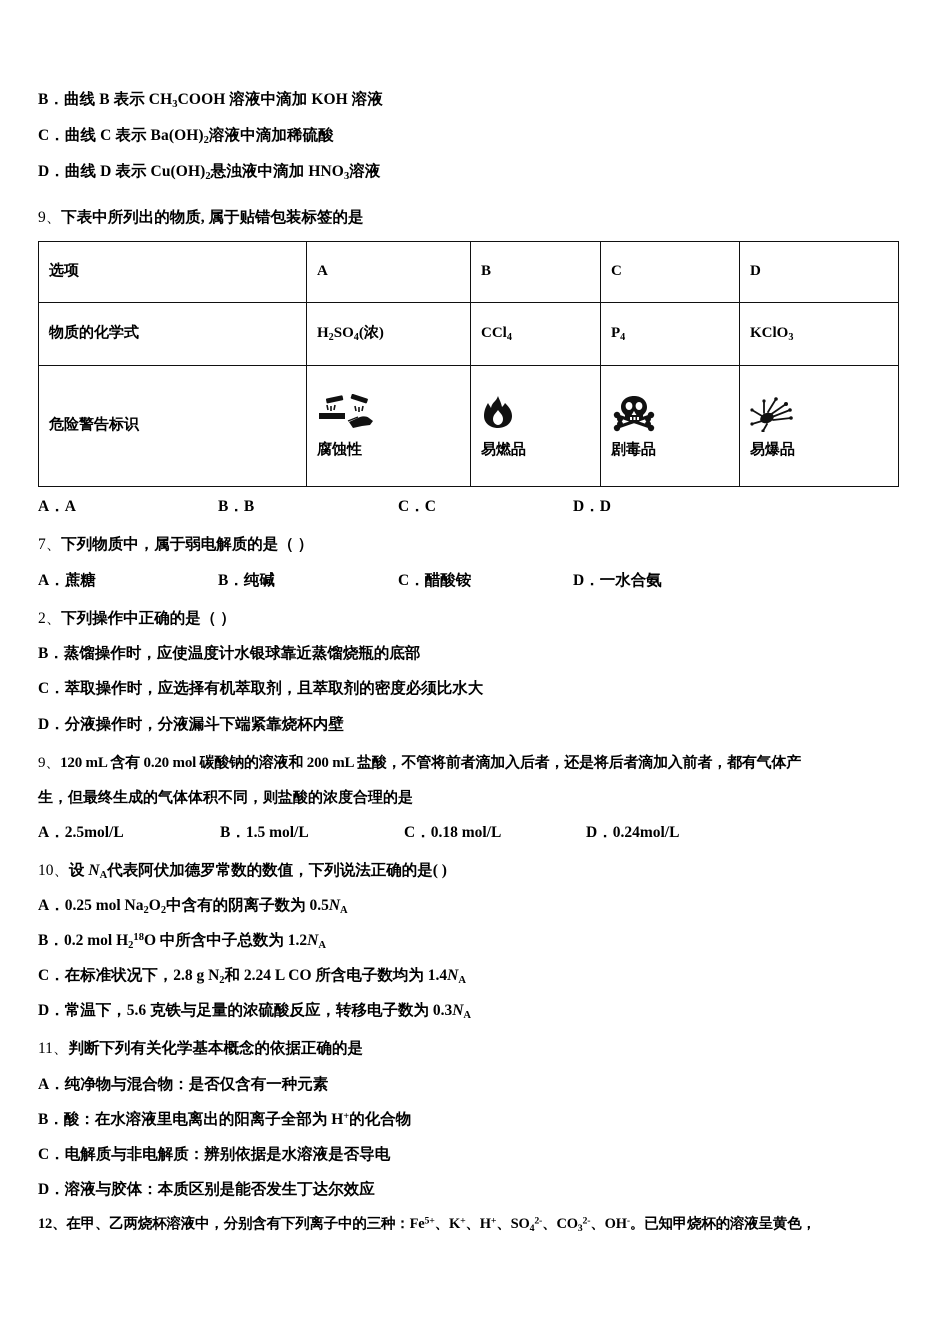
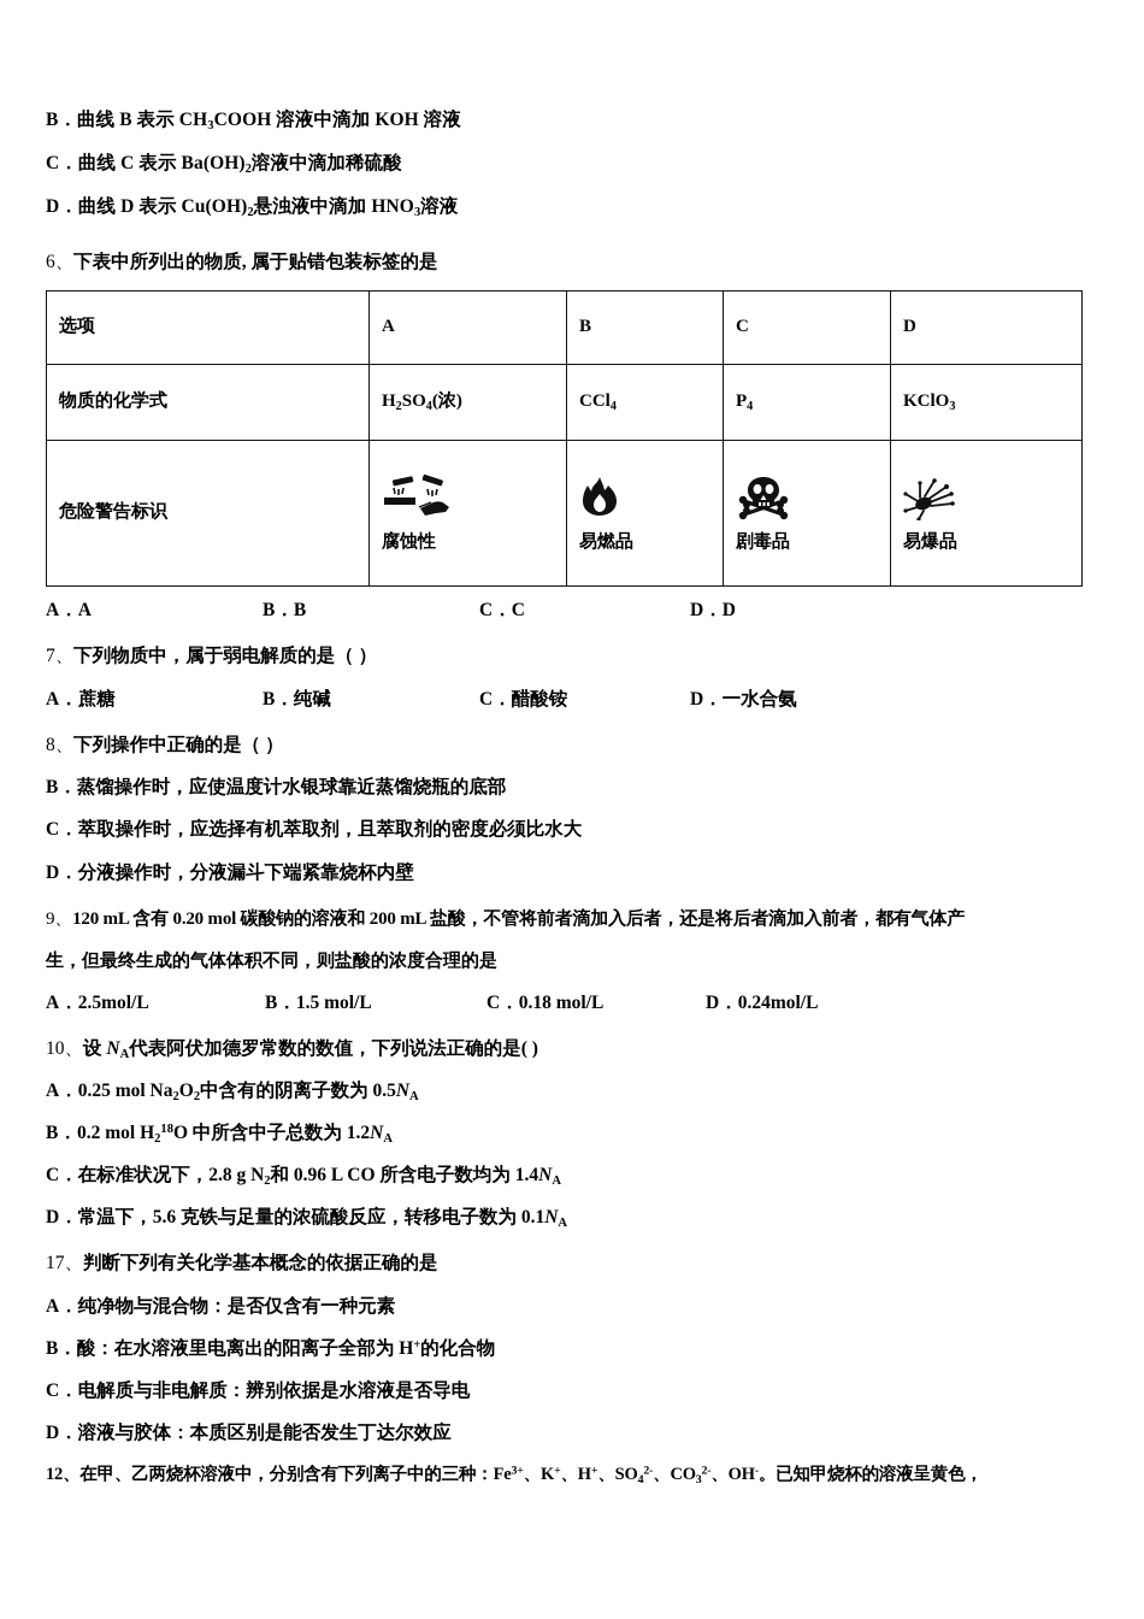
  B．曲线 B 表示 CH3COOH 溶液中滴加 KOH 溶液
  C．曲线 C 表示 Ba(OH)2溶液中滴加稀硫酸
  D．曲线 D 表示 Cu(OH)2悬浊液中滴加 HNO3溶液
- 9、下表中所列出的物质, 属于贴错包装标签的是
+ 6、下表中所列出的物质, 属于贴错包装标签的是
  选项	A	B	C	D
  物质的化学式	H2SO4(浓)	CCl4	P4	KClO3
  危险警告标识	腐蚀性	易燃品	剧毒品	易爆品
  A．A
  B．B
  C．C
  D．D
  7、下列物质中，属于弱电解质的是（ ）
  A．蔗糖
  B．纯碱
  C．醋酸铵
  D．一水合氨
- 2、下列操作中正确的是（ ）
+ 8、下列操作中正确的是（ ）
  B．蒸馏操作时，应使温度计水银球靠近蒸馏烧瓶的底部
  C．萃取操作时，应选择有机萃取剂，且萃取剂的密度必须比水大
  D．分液操作时，分液漏斗下端紧靠烧杯内壁
  9、120 mL 含有 0.20 mol 碳酸钠的溶液和 200 mL 盐酸，不管将前者滴加入后者，还是将后者滴加入前者，都有气体产
  生，但最终生成的气体体积不同，则盐酸的浓度合理的是
  A．2.5mol/L
  B．1.5 mol/L
  C．0.18 mol/L
  D．0.24mol/L
  10、设 NA代表阿伏加德罗常数的数值，下列说法正确的是( )
  A．0.25 mol Na2O2中含有的阴离子数为 0.5NA
  B．0.2 mol H218O 中所含中子总数为 1.2NA
- C．在标准状况下，2.8 g N2和 2.24 L CO 所含电子数均为 1.4NA
+ C．在标准状况下，2.8 g N2和 0.96 L CO 所含电子数均为 1.4NA
- D．常温下，5.6 克铁与足量的浓硫酸反应，转移电子数为 0.3NA
+ D．常温下，5.6 克铁与足量的浓硫酸反应，转移电子数为 0.1NA
- 11、判断下列有关化学基本概念的依据正确的是
+ 17、判断下列有关化学基本概念的依据正确的是
  A．纯净物与混合物：是否仅含有一种元素
  B．酸：在水溶液里电离出的阳离子全部为 H+的化合物
  C．电解质与非电解质：辨别依据是水溶液是否导电
  D．溶液与胶体：本质区别是能否发生丁达尔效应
- 12、在甲、乙两烧杯溶液中，分别含有下列离子中的三种：Fe5+、K+、H+、SO42-、CO32-、OH-。已知甲烧杯的溶液呈黄色，
+ 12、在甲、乙两烧杯溶液中，分别含有下列离子中的三种：Fe3+、K+、H+、SO42-、CO32-、OH-。已知甲烧杯的溶液呈黄色，
